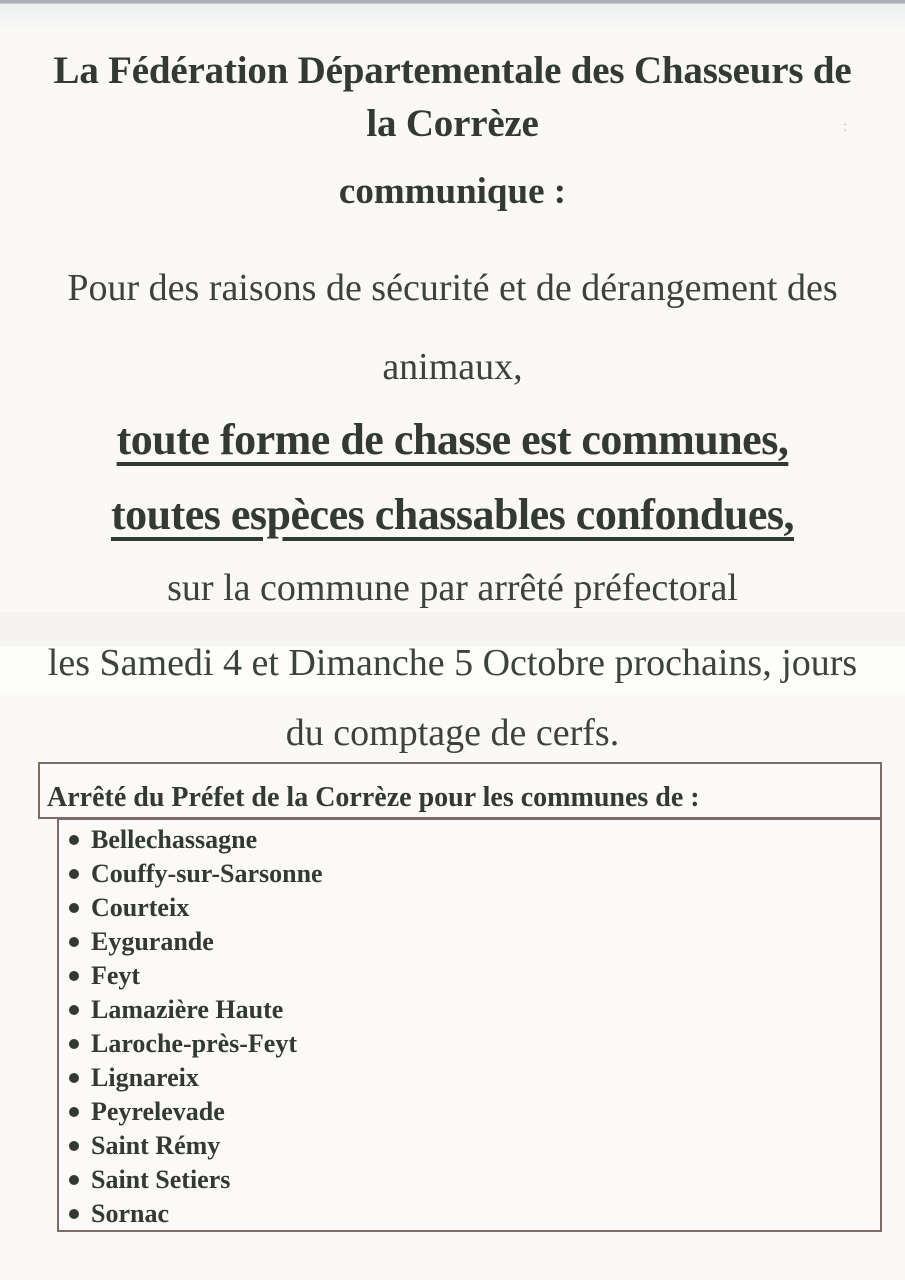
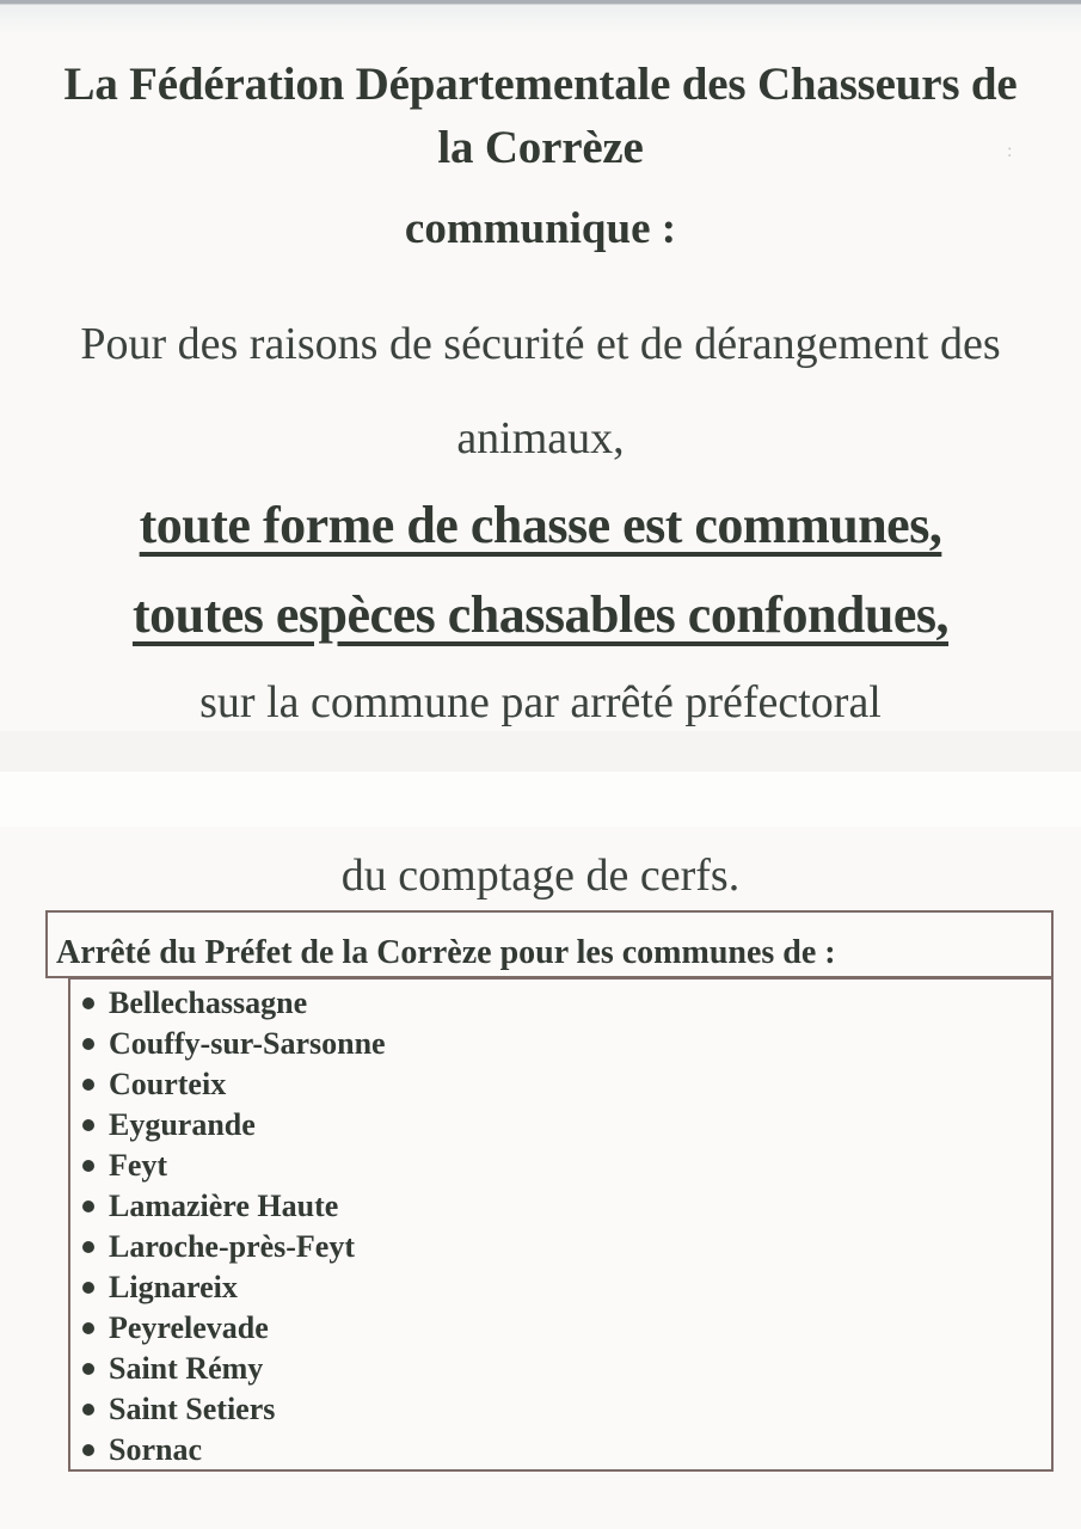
  :
  La Fédération Départementale des Chasseurs de
  la Corrèze
  communique :
  Pour des raisons de sécurité et de dérangement des
  animaux,
  toute forme de chasse est communes,
  toutes espèces chassables confondues,
  sur la commune par arrêté préfectoral
- les Samedi 4 et Dimanche 5 Octobre prochains, jours
  du comptage de cerfs.
  Arrêté du Préfet de la Corrèze pour les communes de :
  Bellechassagne
  Couffy-sur-Sarsonne
  Courteix
  Eygurande
  Feyt
  Lamazière Haute
  Laroche-près-Feyt
  Lignareix
  Peyrelevade
  Saint Rémy
  Saint Setiers
  Sornac
